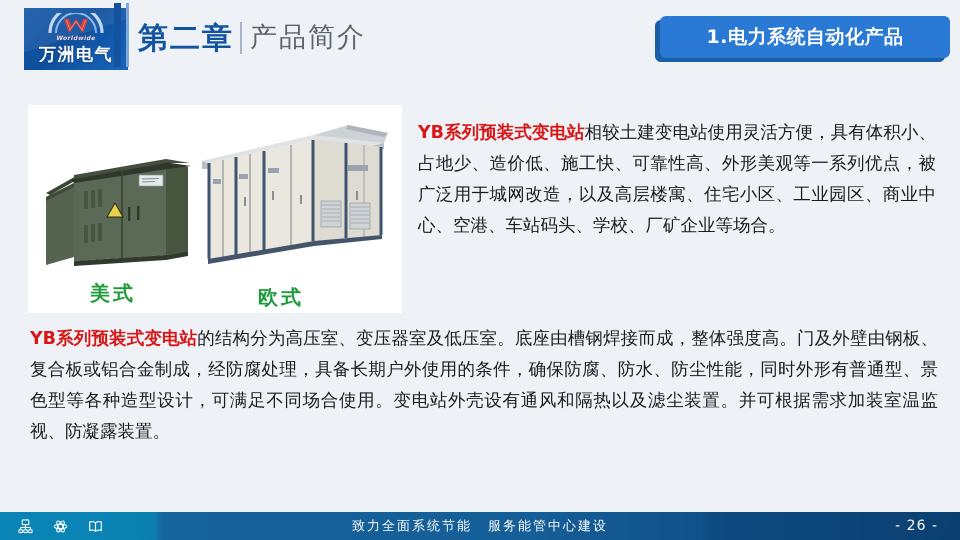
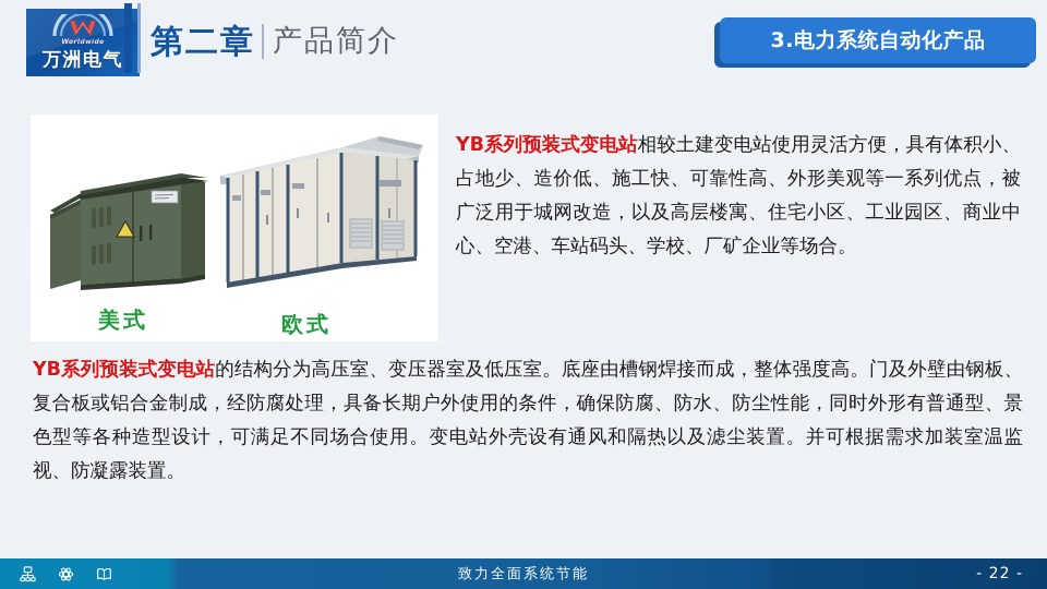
  万洲电气
  第二章
  产品简介
- 1.电力系统自动化产品
+ 3.电力系统自动化产品
  美式
  欧式
  YB系列预装式变电站相较土建变电站使用灵活方便，具有体积小、占地少、造价低、施工快、可靠性高、外形美观等一系列优点，被广泛用于城网改造，以及高层楼寓、住宅小区、工业园区、商业中心、空港、车站码头、学校、厂矿企业等场合。
  YB系列预装式变电站的结构分为高压室、变压器室及低压室。底座由槽钢焊接而成，整体强度高。门及外壁由钢板、复合板或铝合金制成，经防腐处理，具备长期户外使用的条件，确保防腐、防水、防尘性能，同时外形有普通型、景色型等各种造型设计，可满足不同场合使用。变电站外壳设有通风和隔热以及滤尘装置。并可根据需求加装室温监视、防凝露装置。
  致力全面系统节能
- 服务能管中心建设
- - 26 -
+ - 22 -
